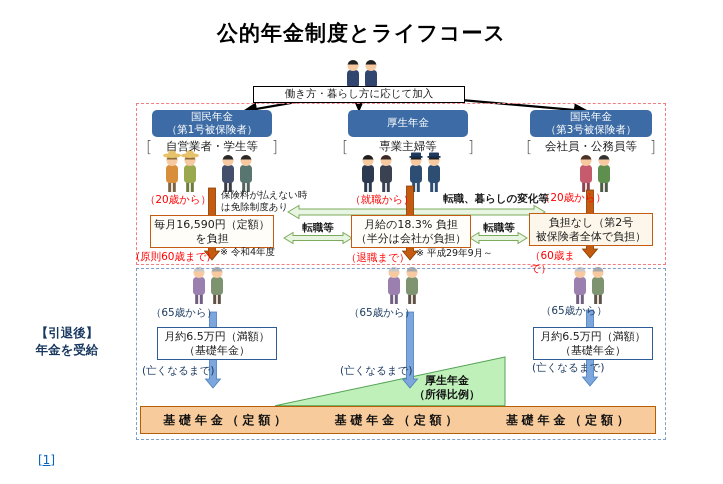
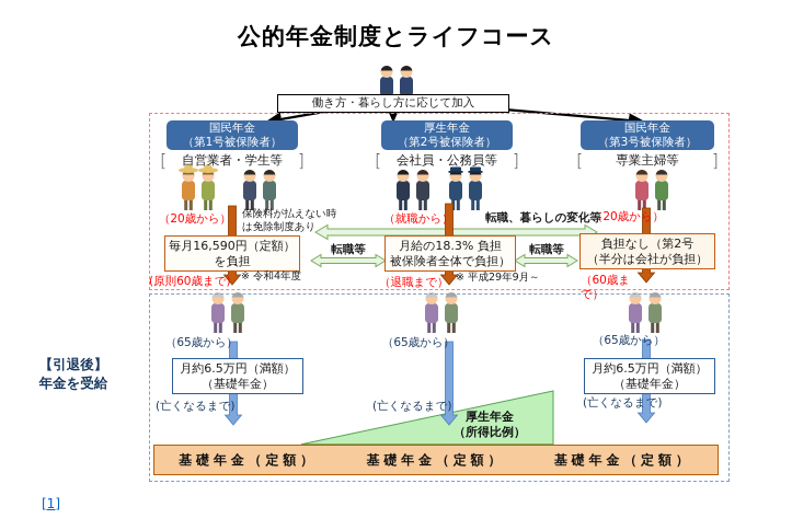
  公的年金制度とライフコース
  働き方・暮らし方に応じて加入
  【引退後】
  年金を受給
  国民年金
  （第1号被保険者）
  厚生年金
+ （第2号被保険者）
  国民年金
  （第3号被保険者）
  [
  自営業者・学生等
  ]
  [
- 専業主婦等
+ 会社員・公務員等
  ]
  [
- 会社員・公務員等
+ 専業主婦等
  ]
  （20歳から）
  保険料が払えない時
  は免除制度あり
  （就職から）
  （20歳から）
  転職、暮らしの変化等
  転職等
  転職等
  毎月16,590円（定額）
  を負担
  月給の18.3% 負担
- （半分は会社が負担）
+ 被保険者全体で負担）
  負担なし（第2号
- 被保険者全体で負担）
+ （半分は会社が負担）
  ※ 令和4年度
  ※ 平成29年9月～
  (原則60歳まで)
  （退職まで）
  （60歳まで）
  （65歳から）
  （65歳から）
  （65歳から）
  月約6.5万円（満額）
  （基礎年金）
  月約6.5万円（満額）
  （基礎年金）
  (亡くなるまで)
  (亡くなるまで)
  (亡くなるまで)
  厚生年金
  （所得比例）
  基礎年金（定額）
  基礎年金（定額）
  基礎年金（定額）
  [1]
